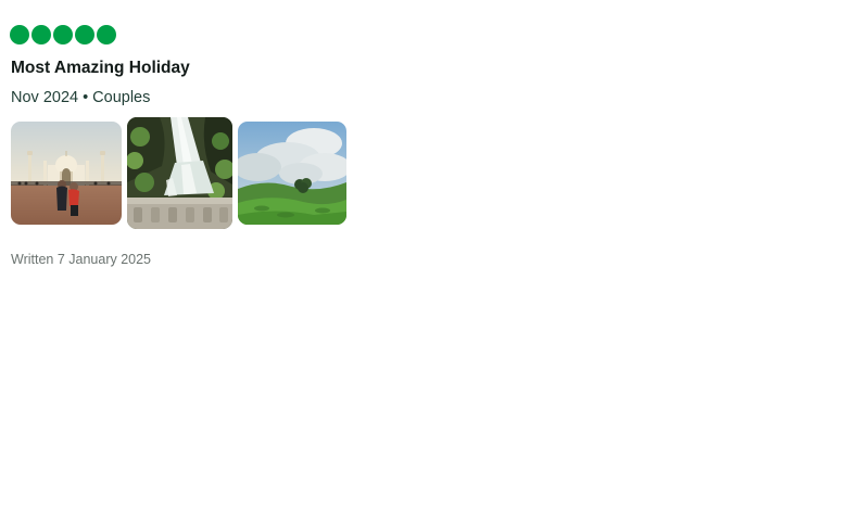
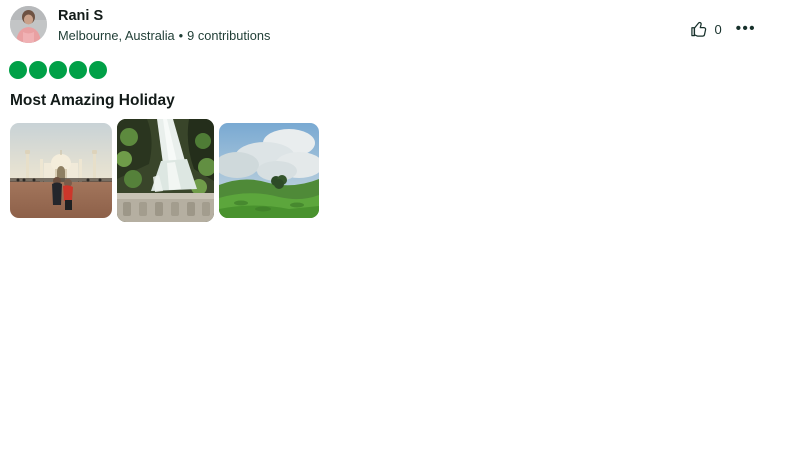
+ Rani S
+ Melbourne, Australia • 9 contributions
+ 0
+ •••
  Most Amazing Holiday
- Nov 2024 • Couples
- Written 7 January 2025
